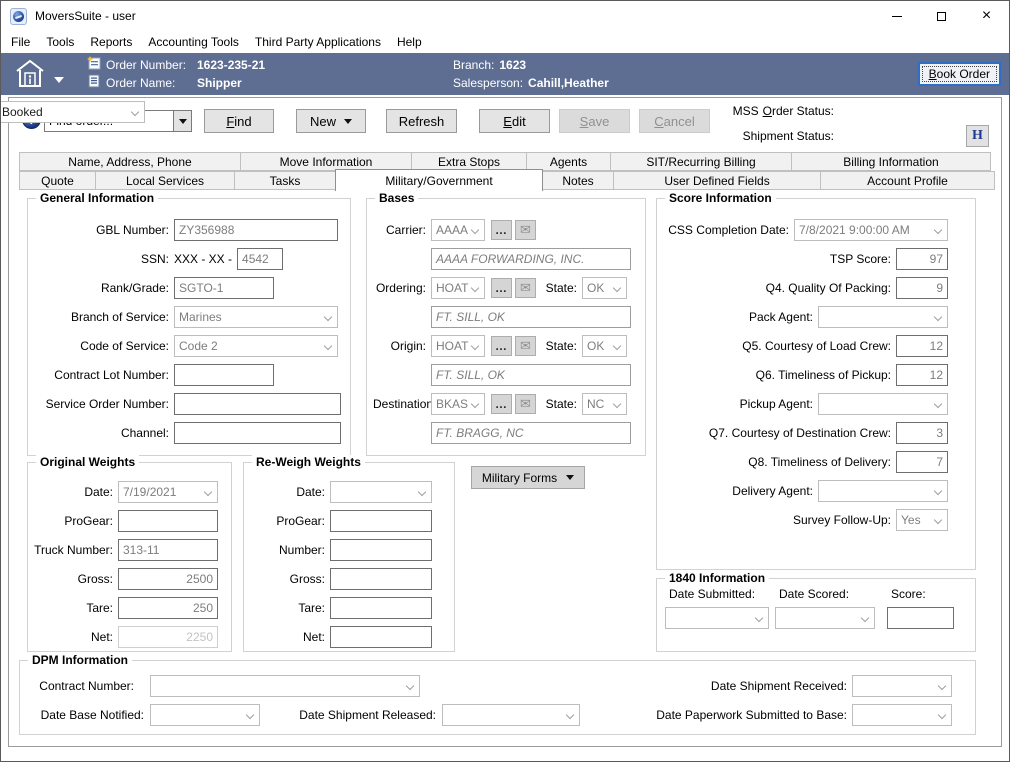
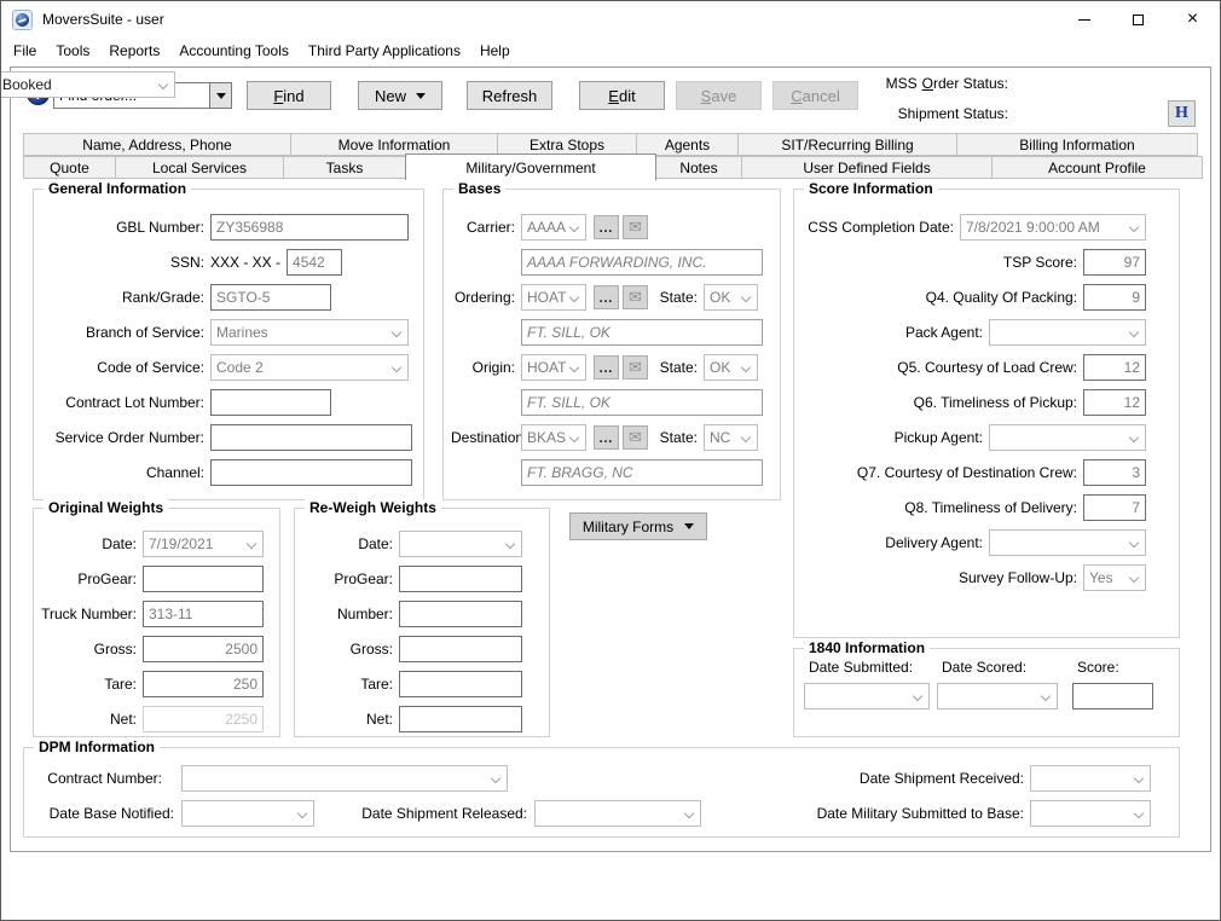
  MoversSuite - user
  ×
  File
  Tools
  Reports
  Accounting Tools
  Third Party Applications
  Help
- Order Number:
- 1623-235-21
- Order Name:
- Shipper
- Branch:
- 1623
- Salesperson:
- Cahill,Heather
- Book Order
  Find
  New
  Refresh
  Edit
  Save
  Cancel
  MSS Order Status:
  Booked
  Shipment Status:
  H
  Name, Address, Phone
  Move Information
  Extra Stops
  Agents
  SIT/Recurring Billing
  Billing Information
  Quote
  Local Services
  Tasks
  Military/Government
  Notes
  User Defined Fields
  Account Profile
  General Information
  GBL Number:
  ZY356988
  SSN:
  XXX - XX -
  4542
  Rank/Grade:
- SGTO-1
+ SGTO-5
  Branch of Service:
  Marines
  Code of Service:
  Code 2
  Contract Lot Number:
  Service Order Number:
  Channel:
  Bases
  Carrier:
  AAAA
  …
  ✉
  AAAA FORWARDING, INC.
  Ordering:
  HOAT
  …
  ✉
  State:
  OK
  FT. SILL, OK
  Origin:
  HOAT
  …
  ✉
  State:
  OK
  FT. SILL, OK
  Destination
  BKAS
  …
  ✉
  State:
  NC
  FT. BRAGG, NC
  Score Information
  CSS Completion Date:
  7/8/2021 9:00:00 AM
  TSP Score:
  97
  Q4. Quality Of Packing:
  9
  Pack Agent:
  Q5. Courtesy of Load Crew:
  12
  Q6. Timeliness of Pickup:
  12
  Pickup Agent:
  Q7. Courtesy of Destination Crew:
  3
  Q8. Timeliness of Delivery:
  7
  Delivery Agent:
  Survey Follow-Up:
  Yes
  Original Weights
  Date:
  7/19/2021
  ProGear:
  Truck Number:
  313-11
  Gross:
  2500
  Tare:
  250
  Net:
  2250
  Re-Weigh Weights
  Date:
  ProGear:
  Number:
  Gross:
  Tare:
  Net:
  Military Forms
  1840 Information
  Date Submitted:
  Date Scored:
  Score:
  DPM Information
  Contract Number:
  Date Shipment Received:
  Date Base Notified:
  Date Shipment Released:
- Date Paperwork Submitted to Base:
+ Date Military Submitted to Base:
